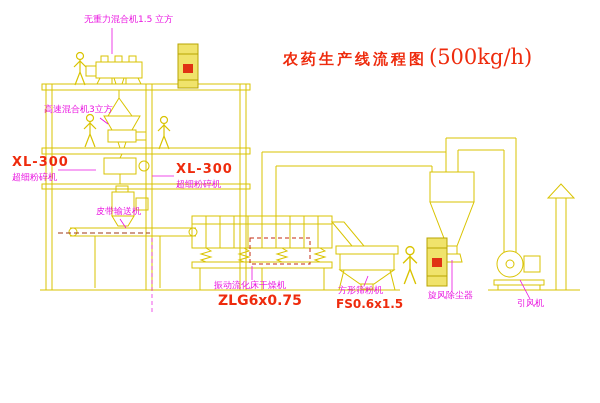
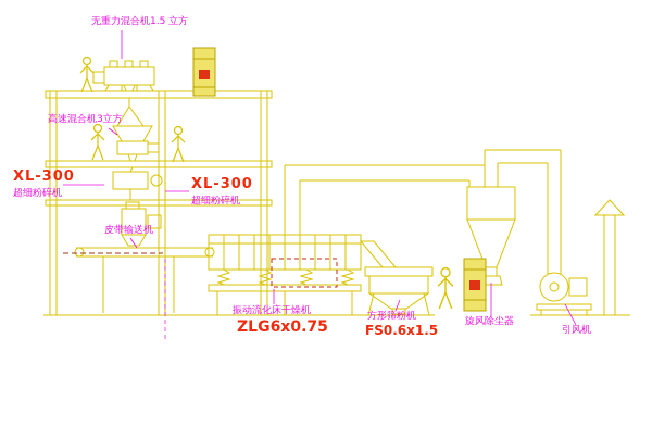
- 农药生产线流程图
- (500kg/h)
  无重力混合机1.5 立方
  高速混合机3立方
  XL-300
  超细粉碎机
  XL-300
  超细粉碎机
  皮带输送机
  振动流化床干燥机
  ZLG6x0.75
  方形筛粉机
  FS0.6x1.5
  旋风除尘器
  引风机
